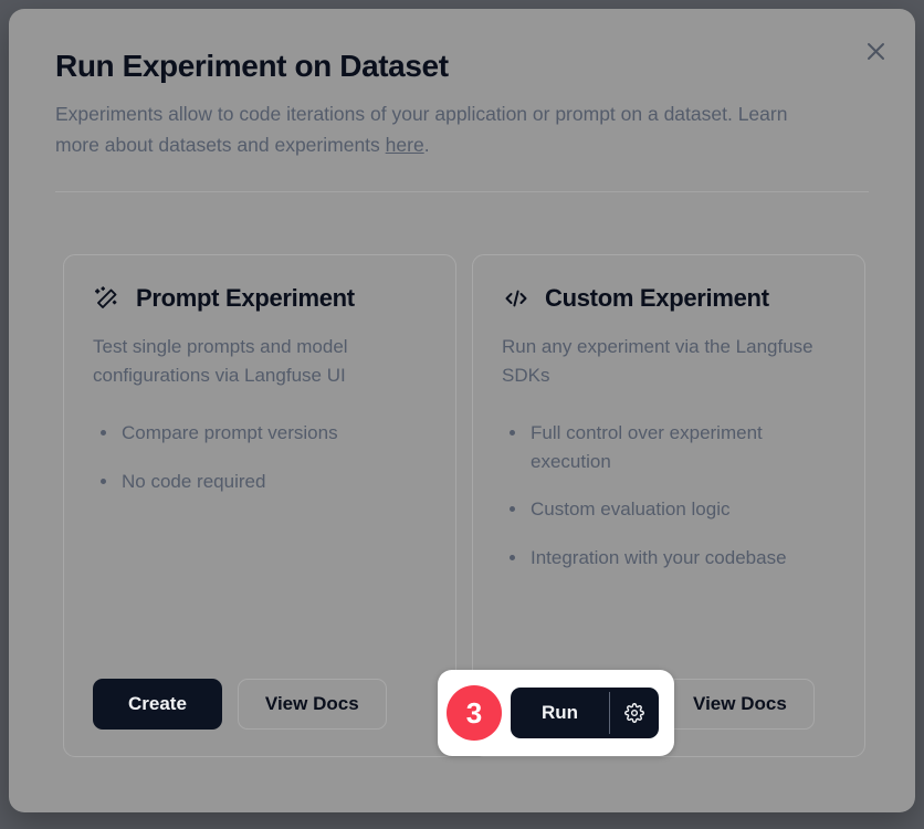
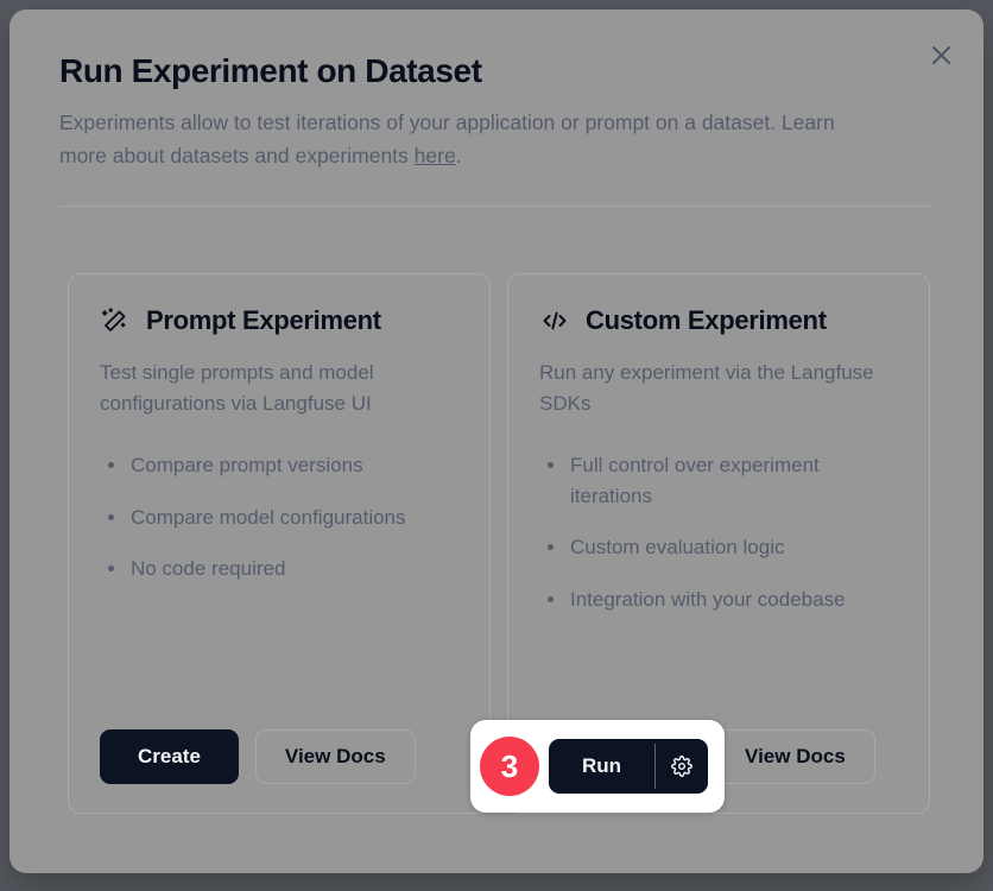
  Run Experiment on Dataset
- Experiments allow to code iterations of your application or prompt on a dataset. Learn more about datasets and experiments here.
+ Experiments allow to test iterations of your application or prompt on a dataset. Learn more about datasets and experiments here.
  Prompt Experiment
  Test single prompts and model configurations via Langfuse UI
  Compare prompt versions
+ Compare model configurations
  No code required
  Create
  View Docs
  Custom Experiment
  Run any experiment via the Langfuse SDKs
- Full control over experiment execution
+ Full control over experiment iterations
  Custom evaluation logic
  Integration with your codebase
  View Docs
  Run
  3
